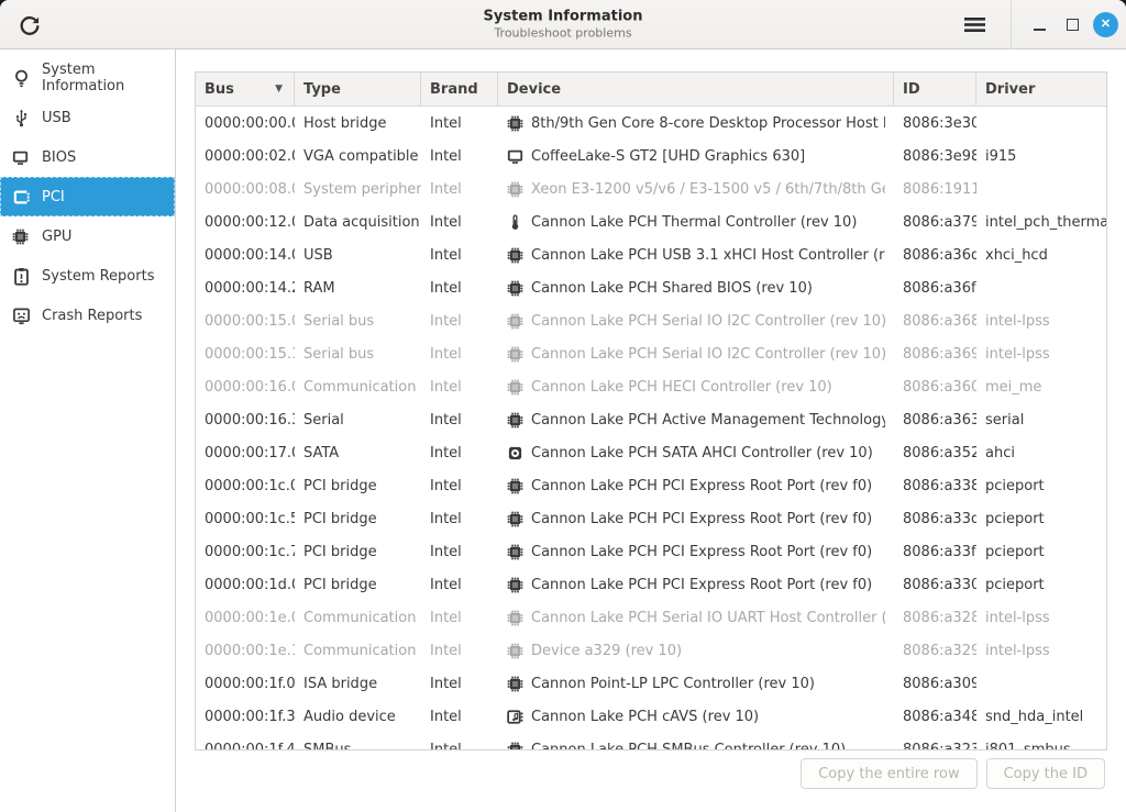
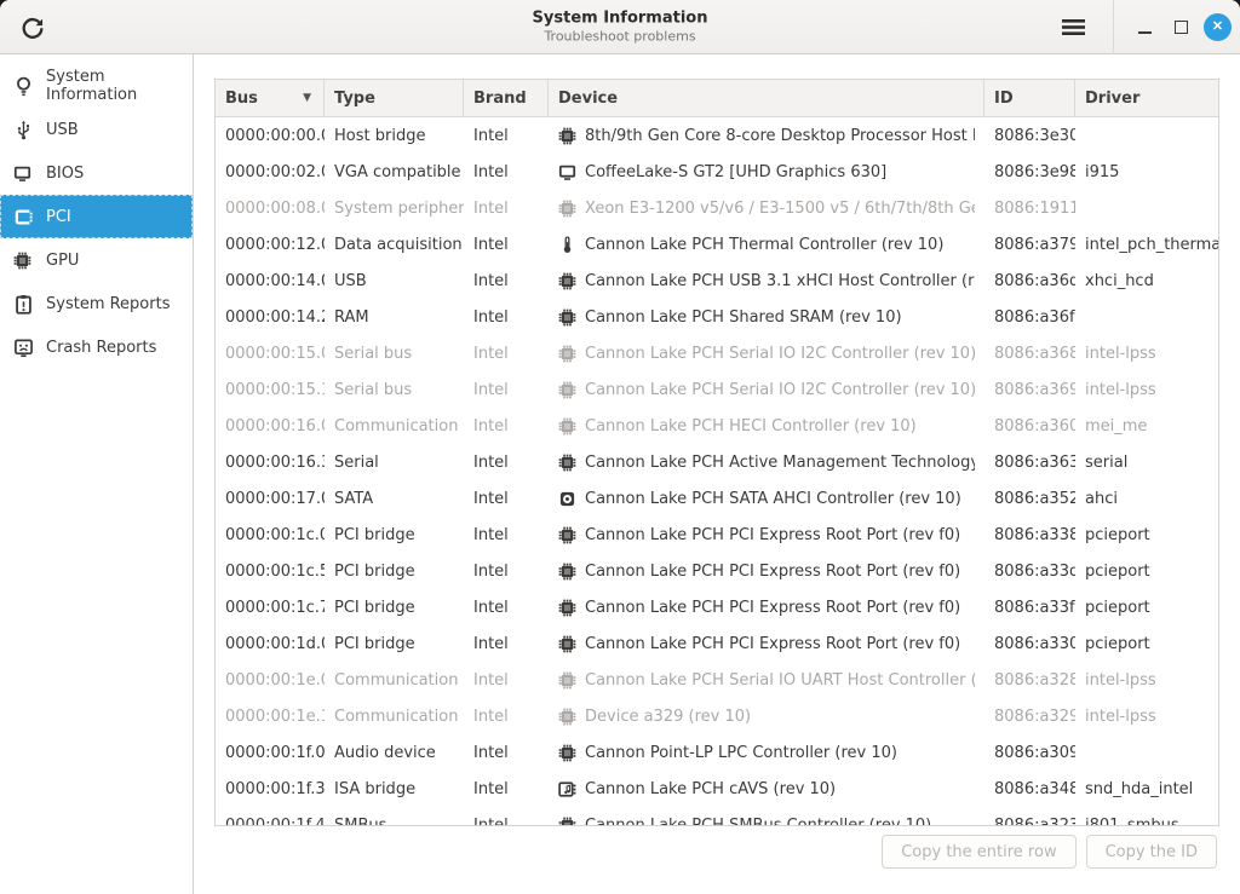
  System Information
  Troubleshoot problems
  ✕
  System Information
  USB
  BIOS
  PCI
  GPU
  System Reports
  Crash Reports
  Bus
  ▼
  Type
  Brand
  Device
  ID
  Driver
  0000:00:00.
  Host bridge
  Intel
  8th/9th Gen Core 8-core Desktop Processor Host
  8086:3e30
  0000:00:02.
  VGA compatible
  Intel
  CoffeeLake-S GT2 [UHD Graphics 630]
  8086:3e98
  i915
  0000:00:08.
  System peripher
  Intel
  Xeon E3-1200 v5/v6 / E3-1500 v5 / 6th/7th/8th G
  8086:1911
  0000:00:12.
  Data acquisition
  Intel
  Cannon Lake PCH Thermal Controller (rev 10)
  8086:a379
  intel_pch_therma
  0000:00:14.
  USB
  Intel
  Cannon Lake PCH USB 3.1 xHCI Host Controller (r
  8086:a36d
  xhci_hcd
  0000:00:14.
  RAM
  Intel
- Cannon Lake PCH Shared BIOS (rev 10)
+ Cannon Lake PCH Shared SRAM (rev 10)
  8086:a36f
  0000:00:15.
  Serial bus
  Intel
  Cannon Lake PCH Serial IO I2C Controller (rev 10)
  8086:a368
  intel-lpss
  0000:00:15.
  Serial bus
  Intel
  Cannon Lake PCH Serial IO I2C Controller (rev 10)
  8086:a369
  intel-lpss
  0000:00:16.
  Communication
  Intel
  Cannon Lake PCH HECI Controller (rev 10)
  8086:a360
  mei_me
  0000:00:16.
  Serial
  Intel
  Cannon Lake PCH Active Management Technolog
  8086:a363
  serial
  0000:00:17.
  SATA
  Intel
  Cannon Lake PCH SATA AHCI Controller (rev 10)
  8086:a352
  ahci
  0000:00:1c.
  PCI bridge
  Intel
  Cannon Lake PCH PCI Express Root Port (rev f0)
  8086:a338
  pcieport
  0000:00:1c.
  PCI bridge
  Intel
  Cannon Lake PCH PCI Express Root Port (rev f0)
  8086:a33d
  pcieport
  0000:00:1c.
  PCI bridge
  Intel
  Cannon Lake PCH PCI Express Root Port (rev f0)
  8086:a33f
  pcieport
  0000:00:1d.
  PCI bridge
  Intel
  Cannon Lake PCH PCI Express Root Port (rev f0)
  8086:a330
  pcieport
  0000:00:1e.
  Communication
  Intel
  Cannon Lake PCH Serial IO UART Host Controller (
  8086:a328
  intel-lpss
  0000:00:1e.
  Communication
  Intel
  Device a329 (rev 10)
  8086:a329
  intel-lpss
  0000:00:1f.0
- ISA bridge
+ Audio device
  Intel
  Cannon Point-LP LPC Controller (rev 10)
  8086:a309
  0000:00:1f.3
- Audio device
+ ISA bridge
  Intel
  Cannon Lake PCH cAVS (rev 10)
  8086:a348
  snd_hda_intel
  Copy the entire row
  Copy the ID
